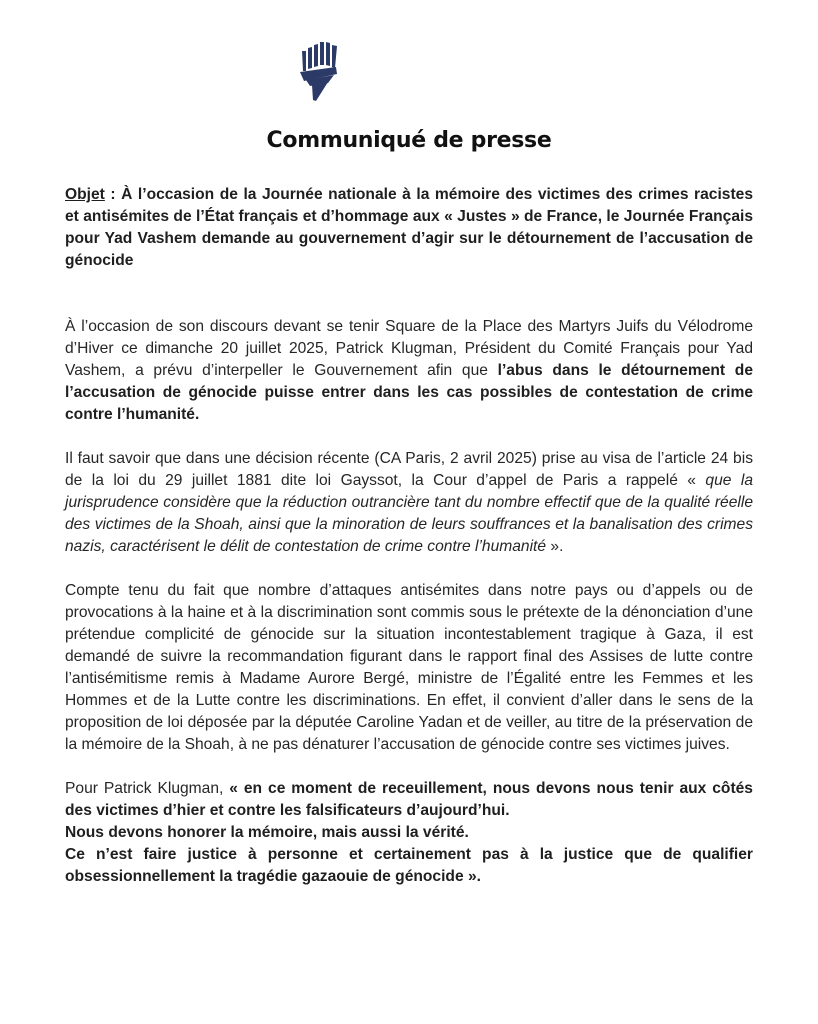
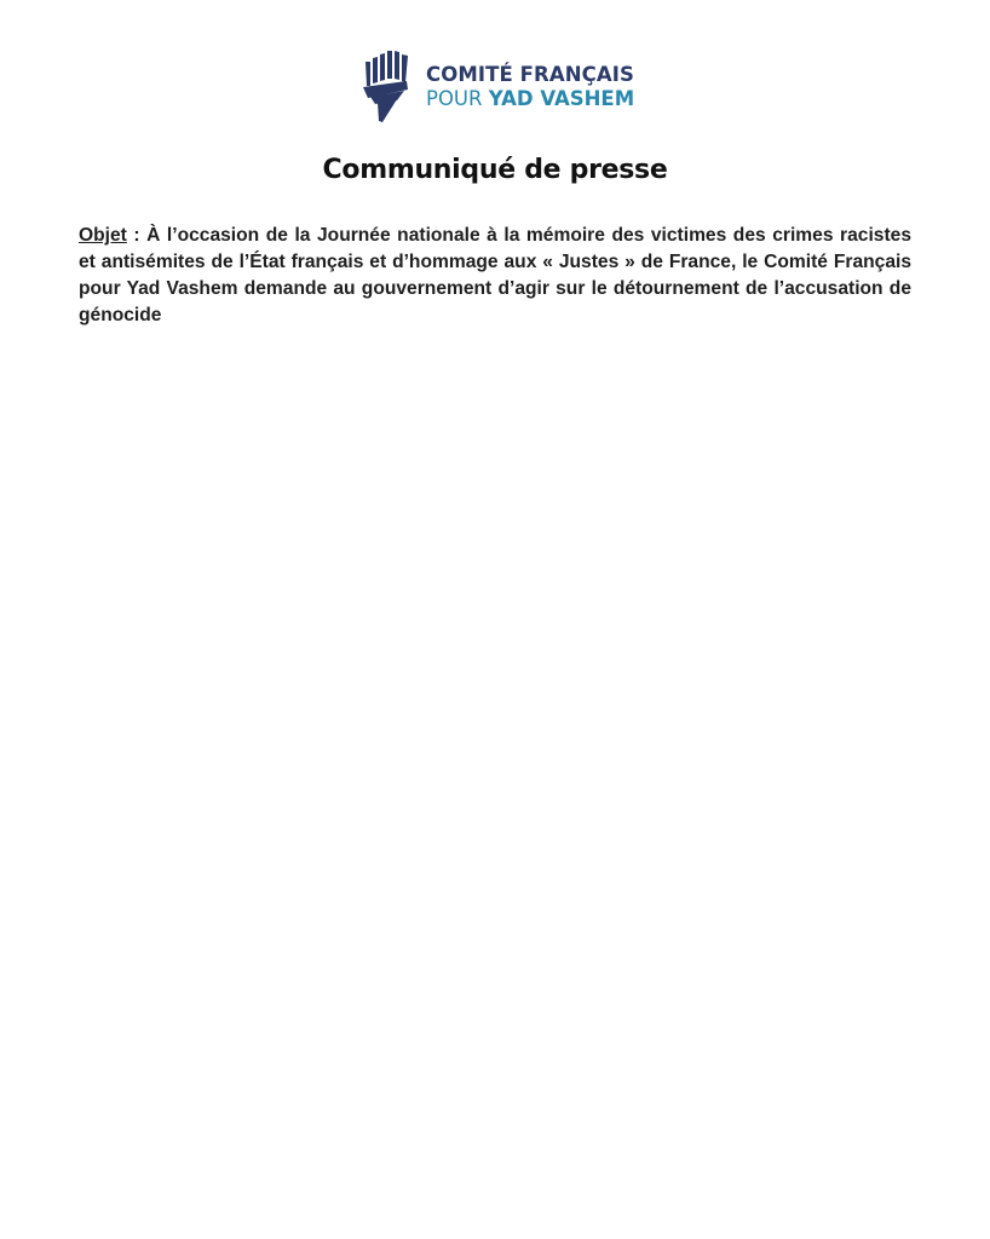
+ COMITÉ FRANÇAIS
+ POUR YAD VASHEM
  Communiqué de presse
- Objet : À l’occasion de la Journée nationale à la mémoire des victimes des crimes racistes et antisémites de l’État français et d’hommage aux « Justes » de France, le Journée Français pour Yad Vashem demande au gouvernement d’agir sur le détournement de l’accusation de génocide
+ Objet : À l’occasion de la Journée nationale à la mémoire des victimes des crimes racistes et antisémites de l’État français et d’hommage aux « Justes » de France, le Comité Français pour Yad Vashem demande au gouvernement d’agir sur le détournement de l’accusation de génocide
- À l’occasion de son discours devant se tenir Square de la Place des Martyrs Juifs du Vélodrome d’Hiver ce dimanche 20 juillet 2025, Patrick Klugman, Président du Comité Français pour Yad Vashem, a prévu d’interpeller le Gouvernement afin que l’abus dans le détournement de l’accusation de génocide puisse entrer dans les cas possibles de contestation de crime contre l’humanité.
- Il faut savoir que dans une décision récente (CA Paris, 2 avril 2025) prise au visa de l’article 24 bis de la loi du 29 juillet 1881 dite loi Gayssot, la Cour d’appel de Paris a rappelé « que la jurisprudence considère que la réduction outrancière tant du nombre effectif que de la qualité réelle des victimes de la Shoah, ainsi que la minoration de leurs souffrances et la banalisation des crimes nazis, caractérisent le délit de contestation de crime contre l’humanité ».
- Compte tenu du fait que nombre d’attaques antisémites dans notre pays ou d’appels ou de provocations à la haine et à la discrimination sont commis sous le prétexte de la dénonciation d’une prétendue complicité de génocide sur la situation incontestablement tragique à Gaza, il est demandé de suivre la recommandation figurant dans le rapport final des Assises de lutte contre l’antisémitisme remis à Madame Aurore Bergé, ministre de l’Égalité entre les Femmes et les Hommes et de la Lutte contre les discriminations. En effet, il convient d’aller dans le sens de la proposition de loi déposée par la députée Caroline Yadan et de veiller, au titre de la préservation de la mémoire de la Shoah, à ne pas dénaturer l’accusation de génocide contre ses victimes juives.
- Pour Patrick Klugman, « en ce moment de receuillement, nous devons nous tenir aux côtés des victimes d’hier et contre les falsificateurs d’aujourd’hui.
- Nous devons honorer la mémoire, mais aussi la vérité.
- Ce n’est faire justice à personne et certainement pas à la justice que de qualifier obsessionnellement la tragédie gazaouie de génocide ».
